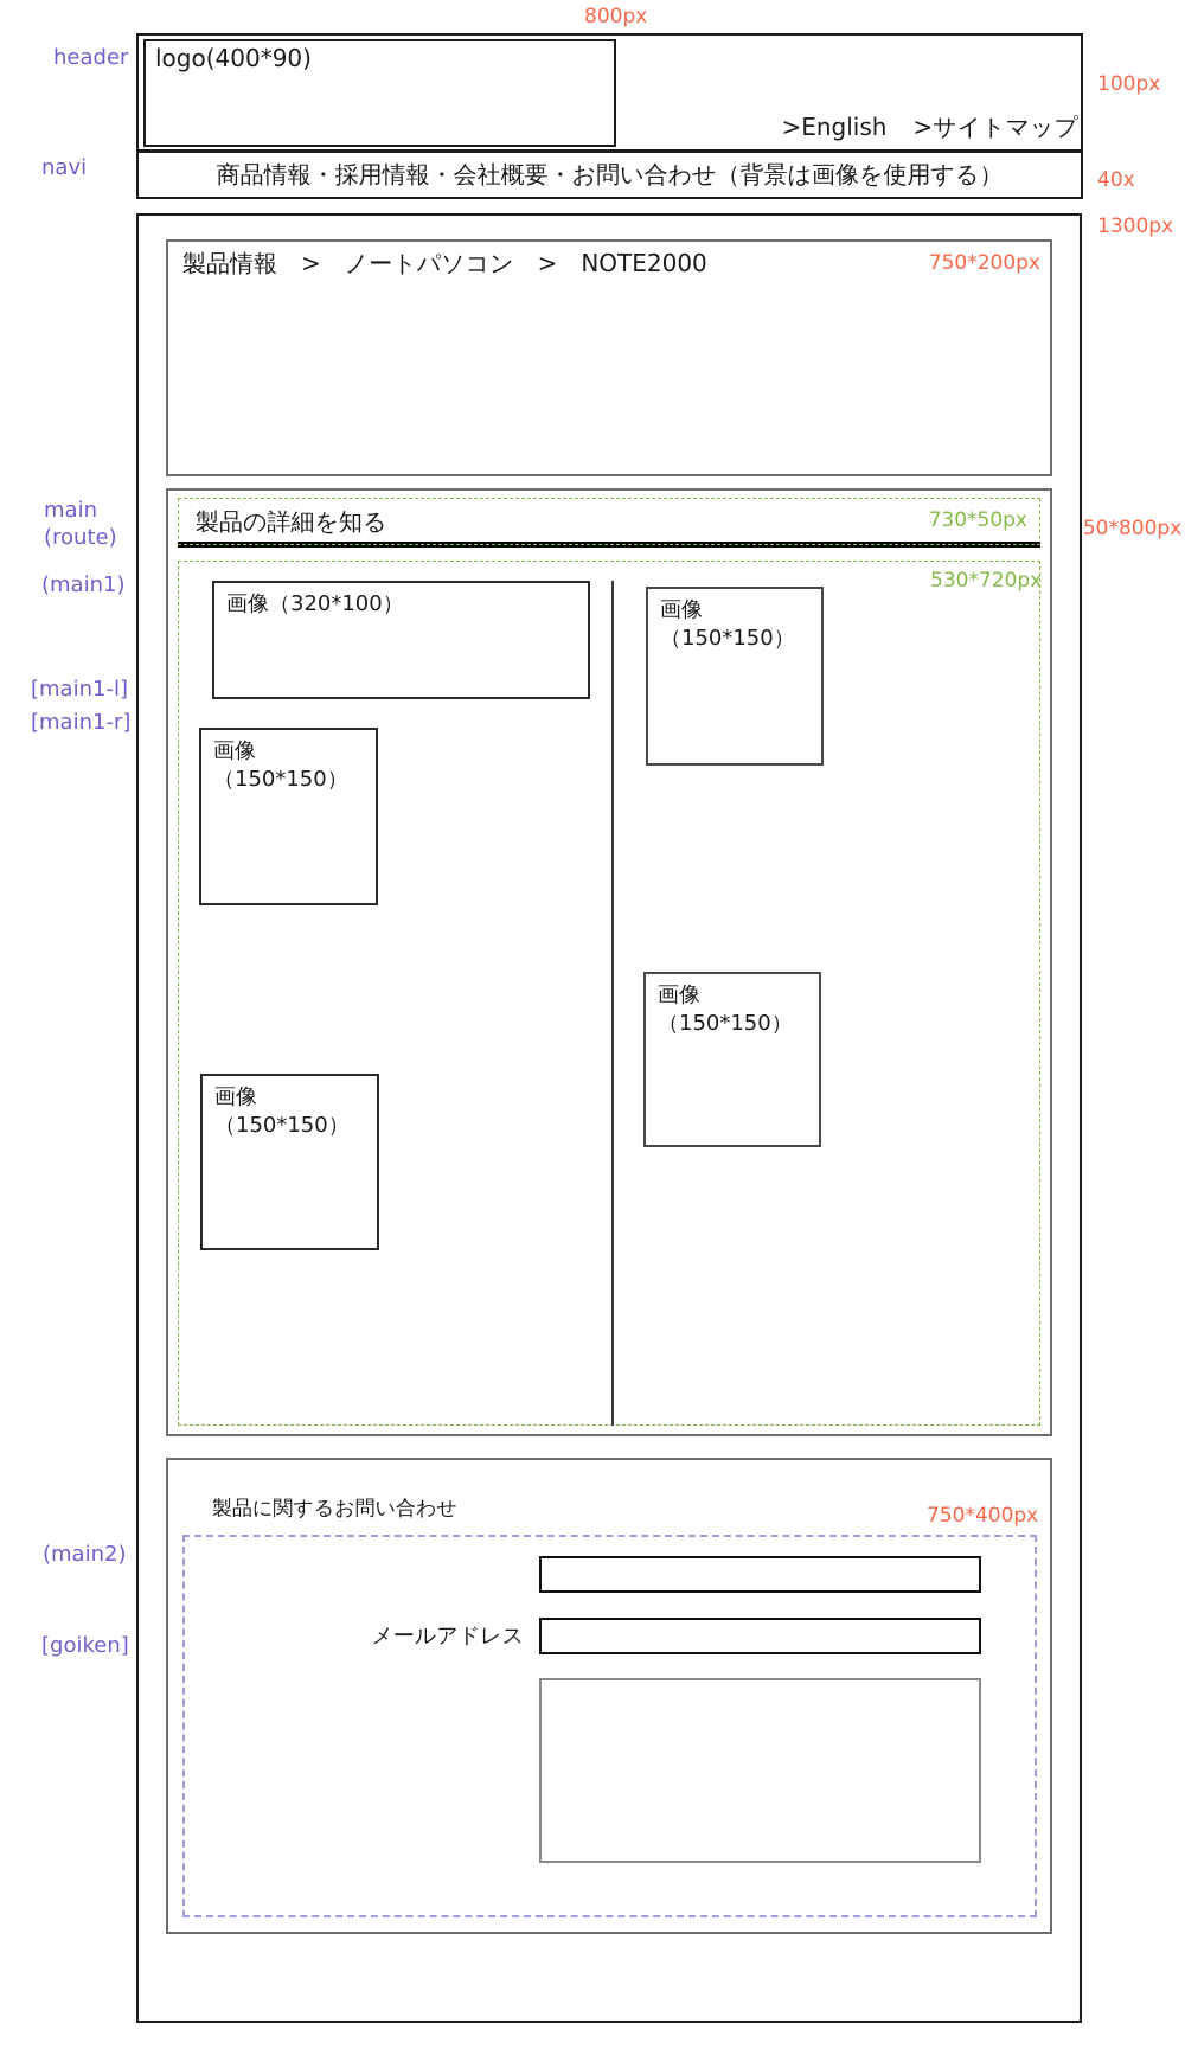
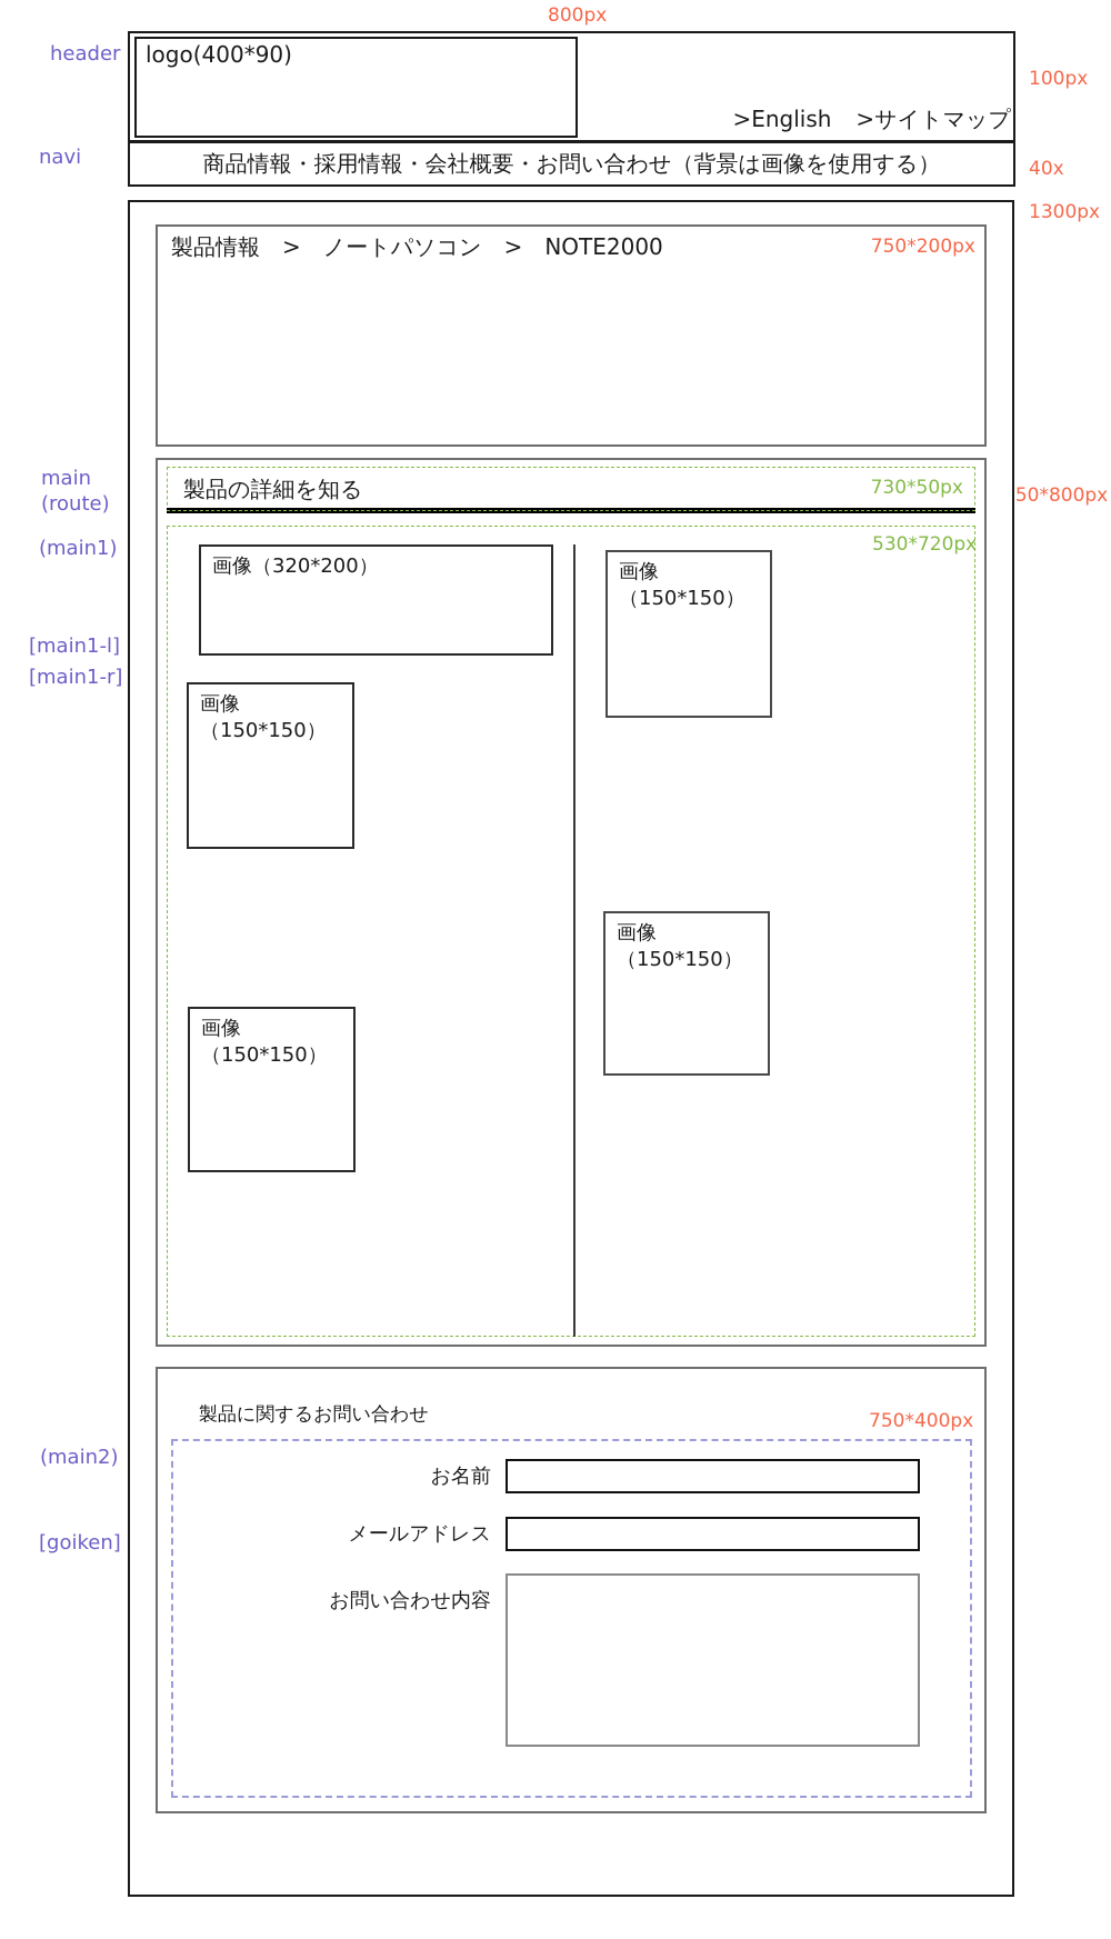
  800px
  header
  navi
  main
  (route)
  (main1)
  [main1-l]
  [main1-r]
  (main2)
  [goiken]
  100px
  40x
  1300px
  50*800px
  logo(400*90)
  >English >サイトマップ
  商品情報・採用情報・会社概要・お問い合わせ（背景は画像を使用する）
  製品情報 > ノートパソコン > NOTE2000
  750*200px
  製品の詳細を知る
  730*50px
  530*720px
- 画像（320*100）
+ 画像（320*200）
  画像（150*150）
  画像（150*150）
  画像（150*150）
  画像（150*150）
  製品に関するお問い合わせ
  750*400px
+ お名前
  メールアドレス
+ お問い合わせ内容
